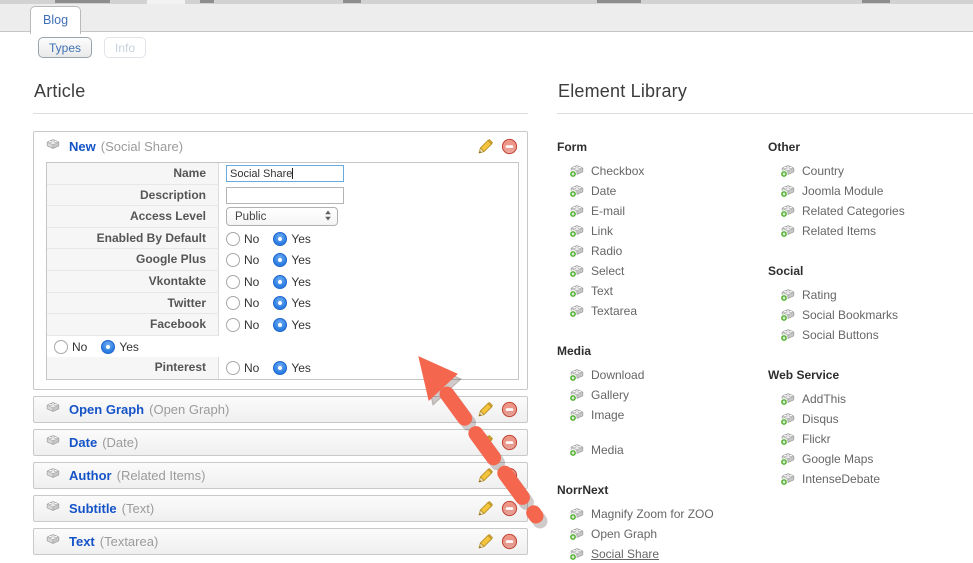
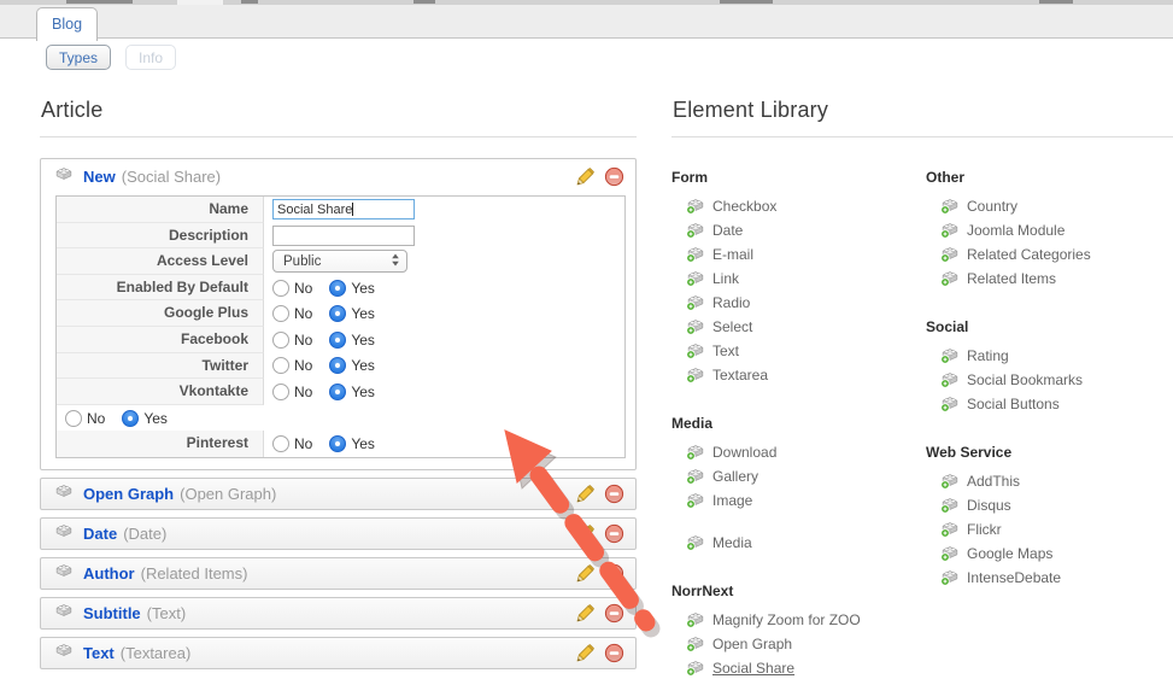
  Blog
  Types
  Info
  Article
  New
  (Social Share)
  Name
  Social Share
  Description
  Access Level
  Public
  Enabled By Default
  No
  Yes
  Google Plus
  No
  Yes
- Vkontakte
+ Facebook
  No
  Yes
  Twitter
  No
  Yes
- Facebook
+ Vkontakte
  No
  Yes
  No
  Yes
  Pinterest
  No
  Yes
  Open Graph
  (Open Graph)
  Date
  (Date)
  Author
  (Related Items)
  Subtitle
  (Text)
  Text
  (Textarea)
  Element Library
  Form
  Checkbox
  Date
  E-mail
  Link
  Radio
  Select
  Text
  Textarea
  Media
  Download
  Gallery
  Image
  Media
  NorrNext
  Magnify Zoom for ZOO
  Open Graph
  Social Share
  Other
  Country
  Joomla Module
  Related Categories
  Related Items
  Social
  Rating
  Social Bookmarks
  Social Buttons
  Web Service
  AddThis
  Disqus
  Flickr
  Google Maps
  IntenseDebate
